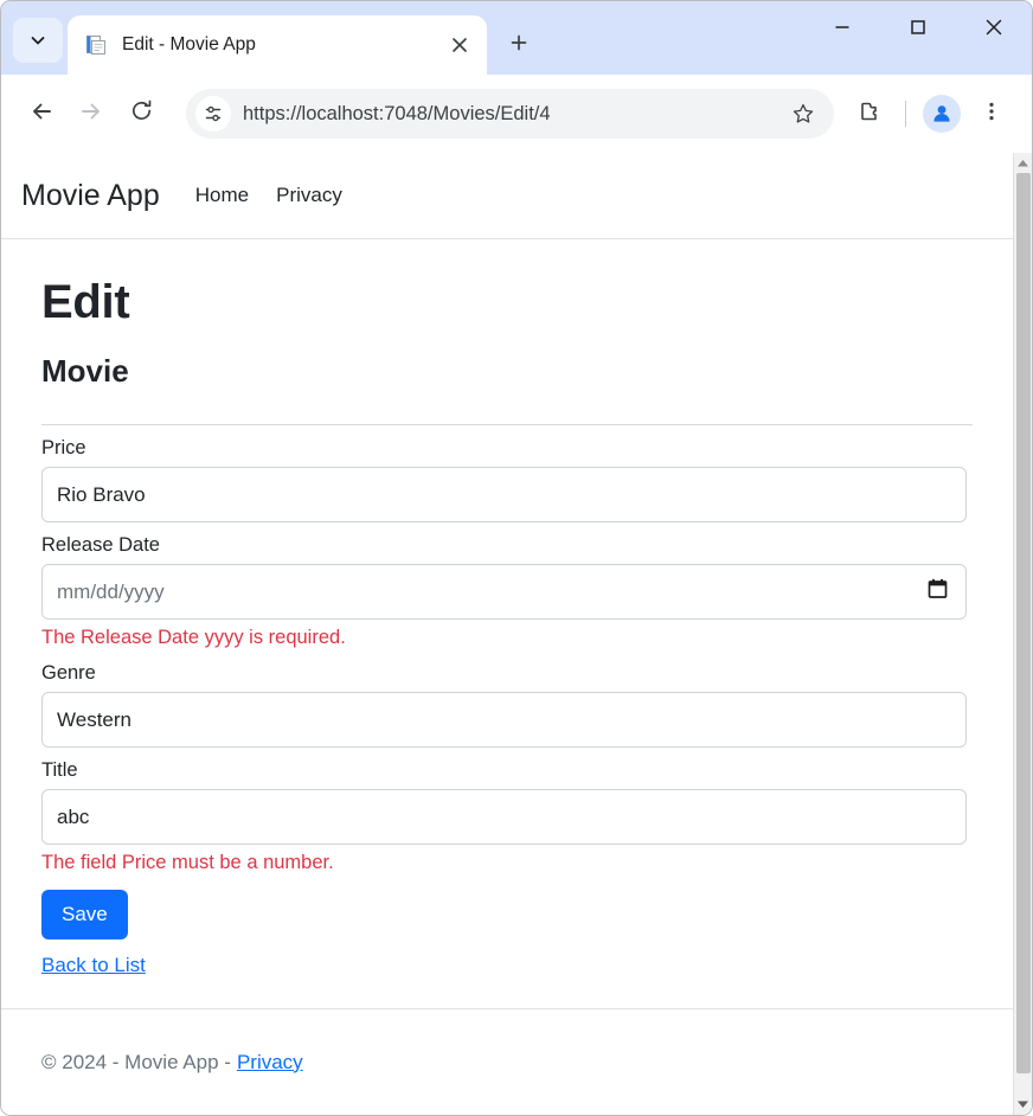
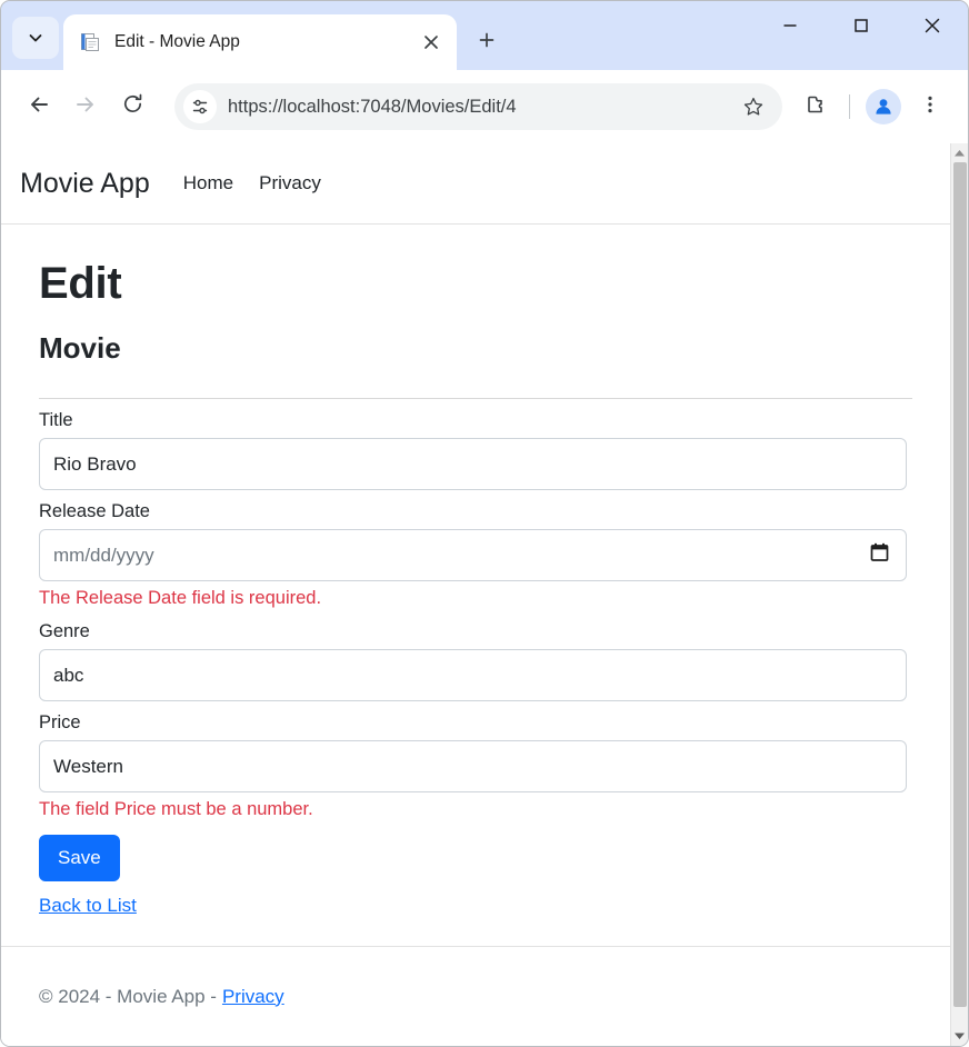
  Edit - Movie App
  https://localhost:7048/Movies/Edit/4
  Movie App
  Home
  Privacy
  Edit
  Movie
- Price
+ Title
  Rio Bravo
  Release Date
  mm/dd/yyyy
- The Release Date yyyy is required.
+ The Release Date field is required.
  Genre
- Western
+ abc
- Title
+ Price
- abc
+ Western
  The field Price must be a number.
  Save
  Back to List
  © 2024 - Movie App -
  Privacy
